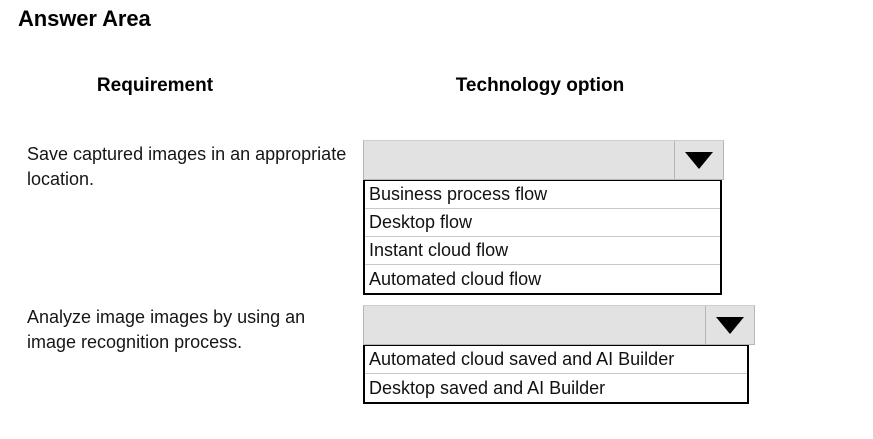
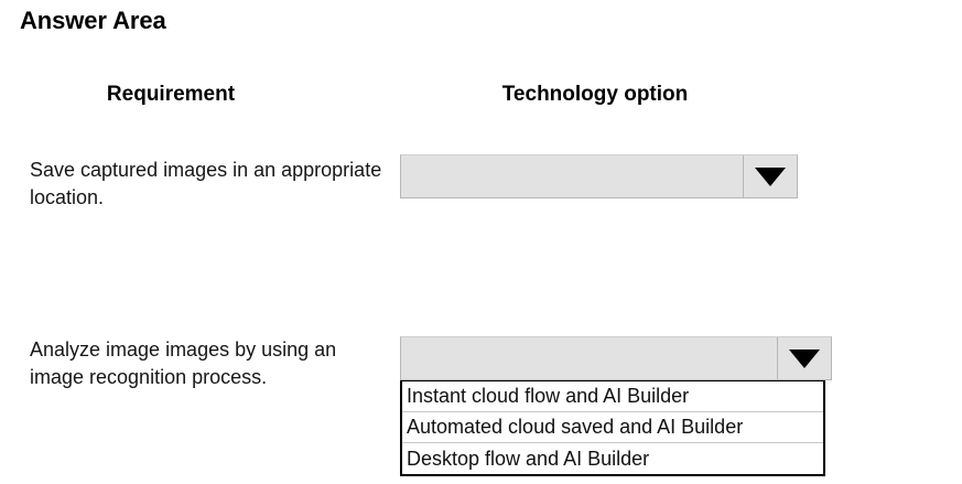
  Answer Area
  Requirement
  Technology option
  Save captured images in an appropriate location.
- Business process flow
- Desktop flow
- Instant cloud flow
- Automated cloud flow
  Analyze image images by using an image recognition process.
+ Instant cloud flow and AI Builder
  Automated cloud saved and AI Builder
- Desktop saved and AI Builder
+ Desktop flow and AI Builder
